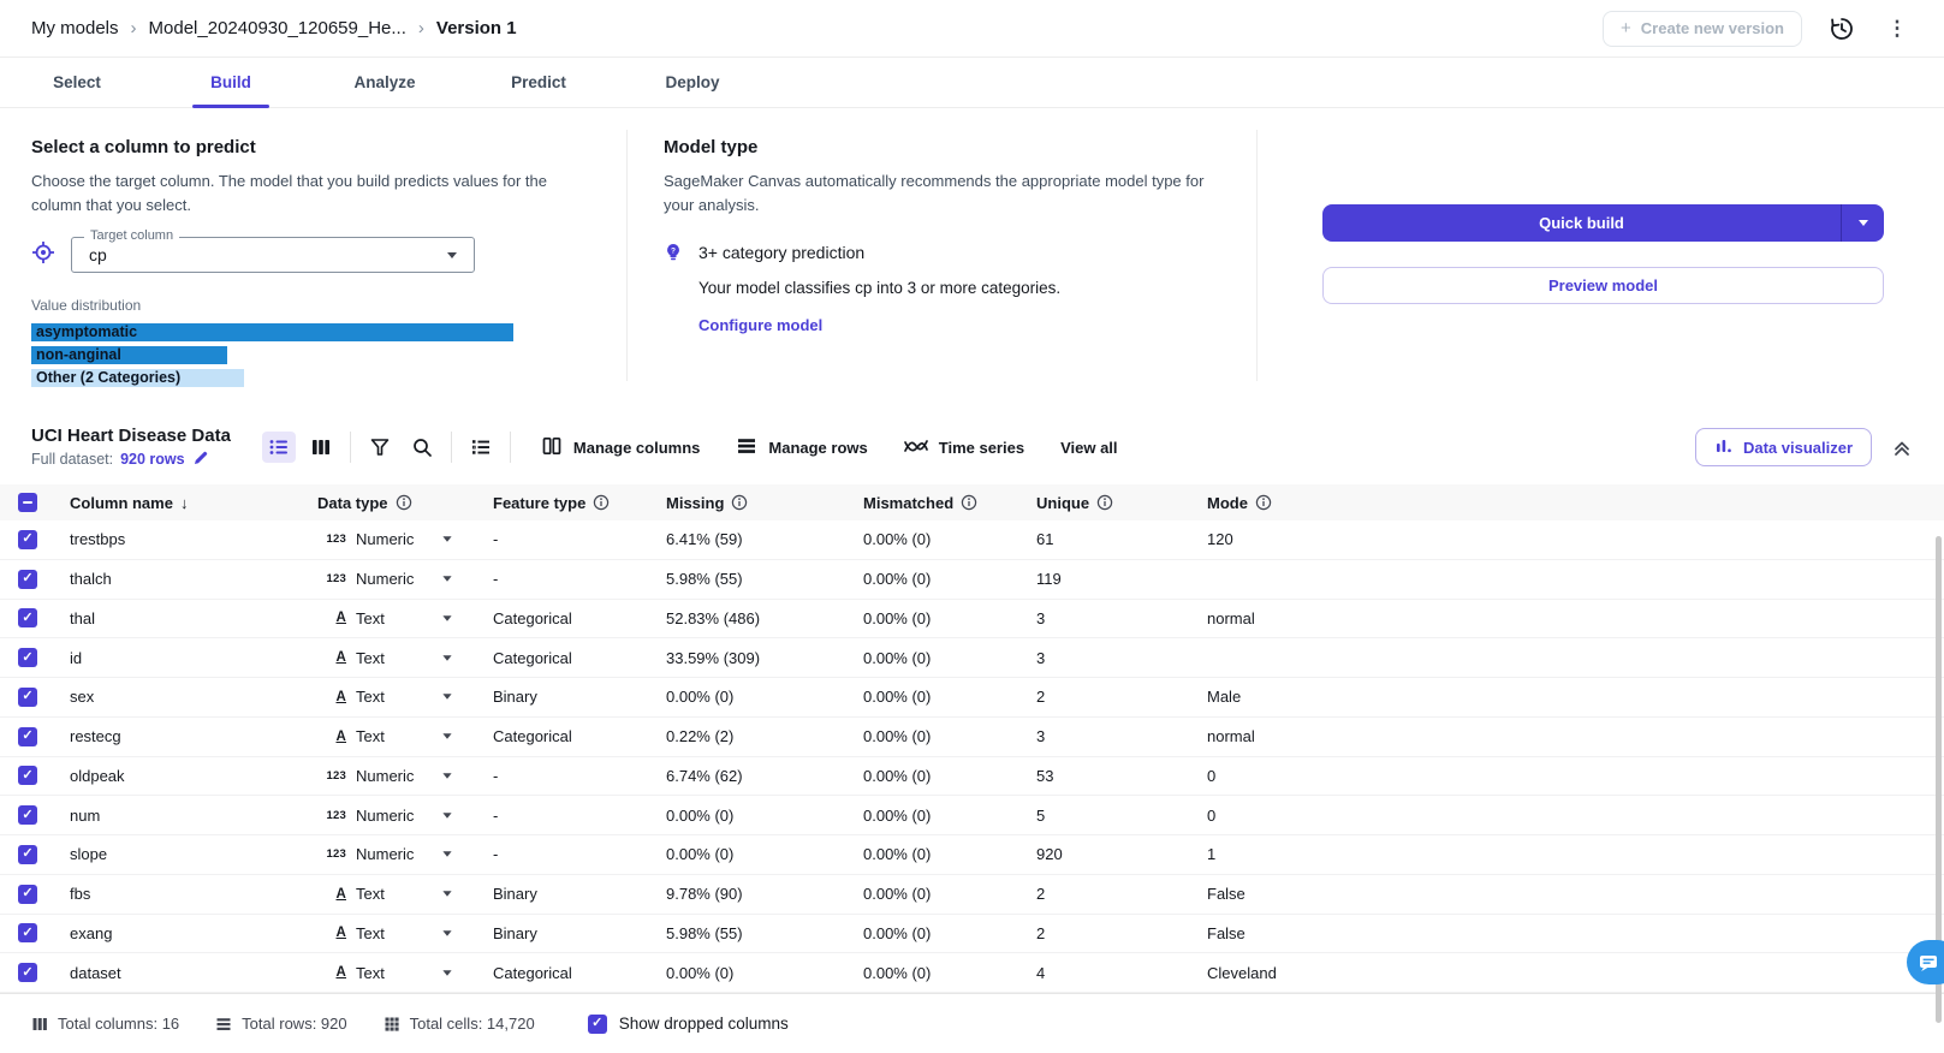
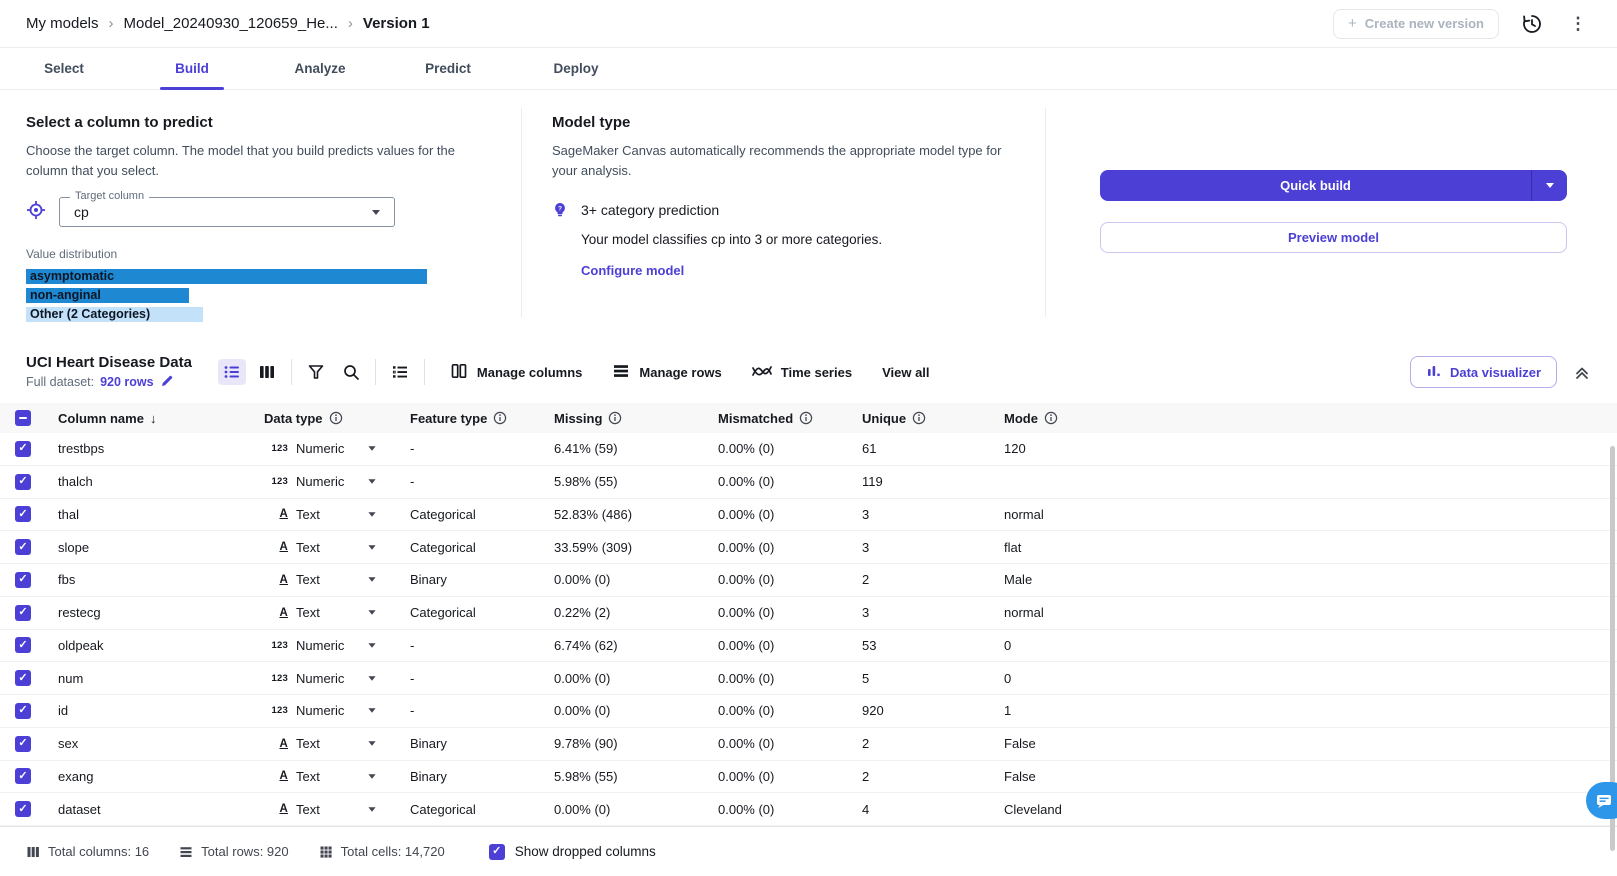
  My models
  ›
  Model_20240930_120659_He...
  ›
  Version 1
  +
  Create new version
  ⋮
  Select
  Build
  Analyze
  Predict
  Deploy
  Select a column to predict
  Choose the target column. The model that you build predicts values for the column that you select.
  Target column
  cp
  Value distribution
  asymptomatic
  non-anginal
  Other (2 Categories)
  Model type
  SageMaker Canvas automatically recommends the appropriate model type for your analysis.
  3+ category prediction
  Your model classifies cp into 3 or more categories.
  Configure model
  Quick build
  Preview model
  UCI Heart Disease Data
  Full dataset:
  920 rows
  Manage columns
  Manage rows
  Time series
  View all
  Data visualizer
  Column name
  ↓
  Data type
  Feature type
  Missing
  Mismatched
  Unique
  Mode
  ✓
  trestbps
  123
  Numeric
  -
  6.41% (59)
  0.00% (0)
  61
  120
  ✓
  thalch
  123
  Numeric
  -
  5.98% (55)
  0.00% (0)
  119
  ✓
  thal
  A
  Text
  Categorical
  52.83% (486)
  0.00% (0)
  3
  normal
  ✓
- id
+ slope
  A
  Text
  Categorical
  33.59% (309)
  0.00% (0)
  3
+ flat
  ✓
- sex
+ fbs
  A
  Text
  Binary
  0.00% (0)
  0.00% (0)
  2
  Male
  ✓
  restecg
  A
  Text
  Categorical
  0.22% (2)
  0.00% (0)
  3
  normal
  ✓
  oldpeak
  123
  Numeric
  -
  6.74% (62)
  0.00% (0)
  53
  0
  ✓
  num
  123
  Numeric
  -
  0.00% (0)
  0.00% (0)
  5
  0
  ✓
- slope
+ id
  123
  Numeric
  -
  0.00% (0)
  0.00% (0)
  920
  1
  ✓
- fbs
+ sex
  A
  Text
  Binary
  9.78% (90)
  0.00% (0)
  2
  False
  ✓
  exang
  A
  Text
  Binary
  5.98% (55)
  0.00% (0)
  2
  False
  ✓
  dataset
  A
  Text
  Categorical
  0.00% (0)
  0.00% (0)
  4
  Cleveland
  Total columns: 16
  Total rows: 920
  Total cells: 14,720
  ✓
  Show dropped columns
